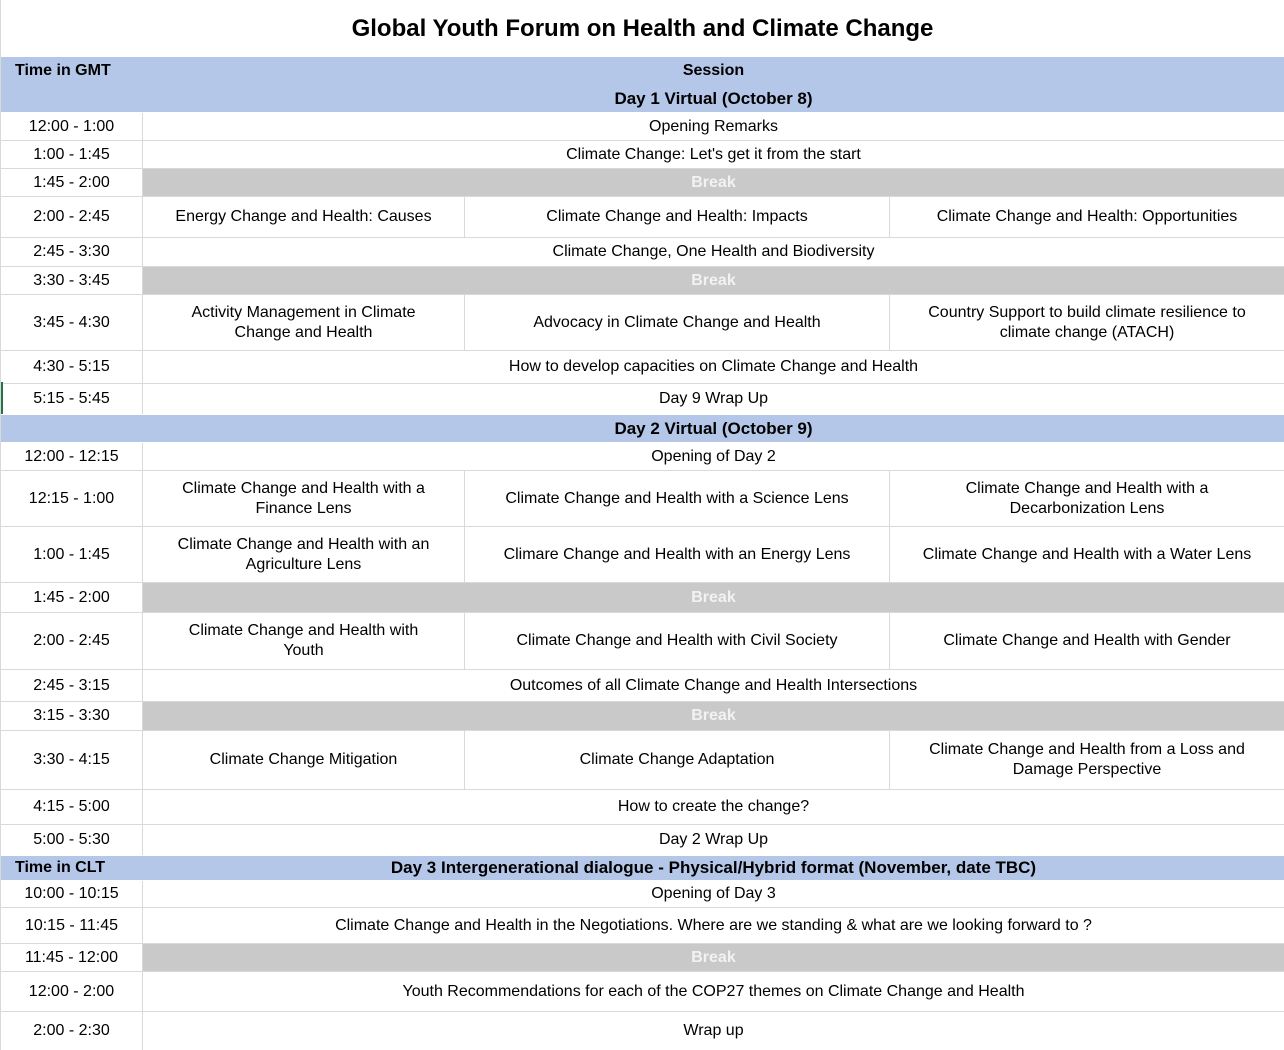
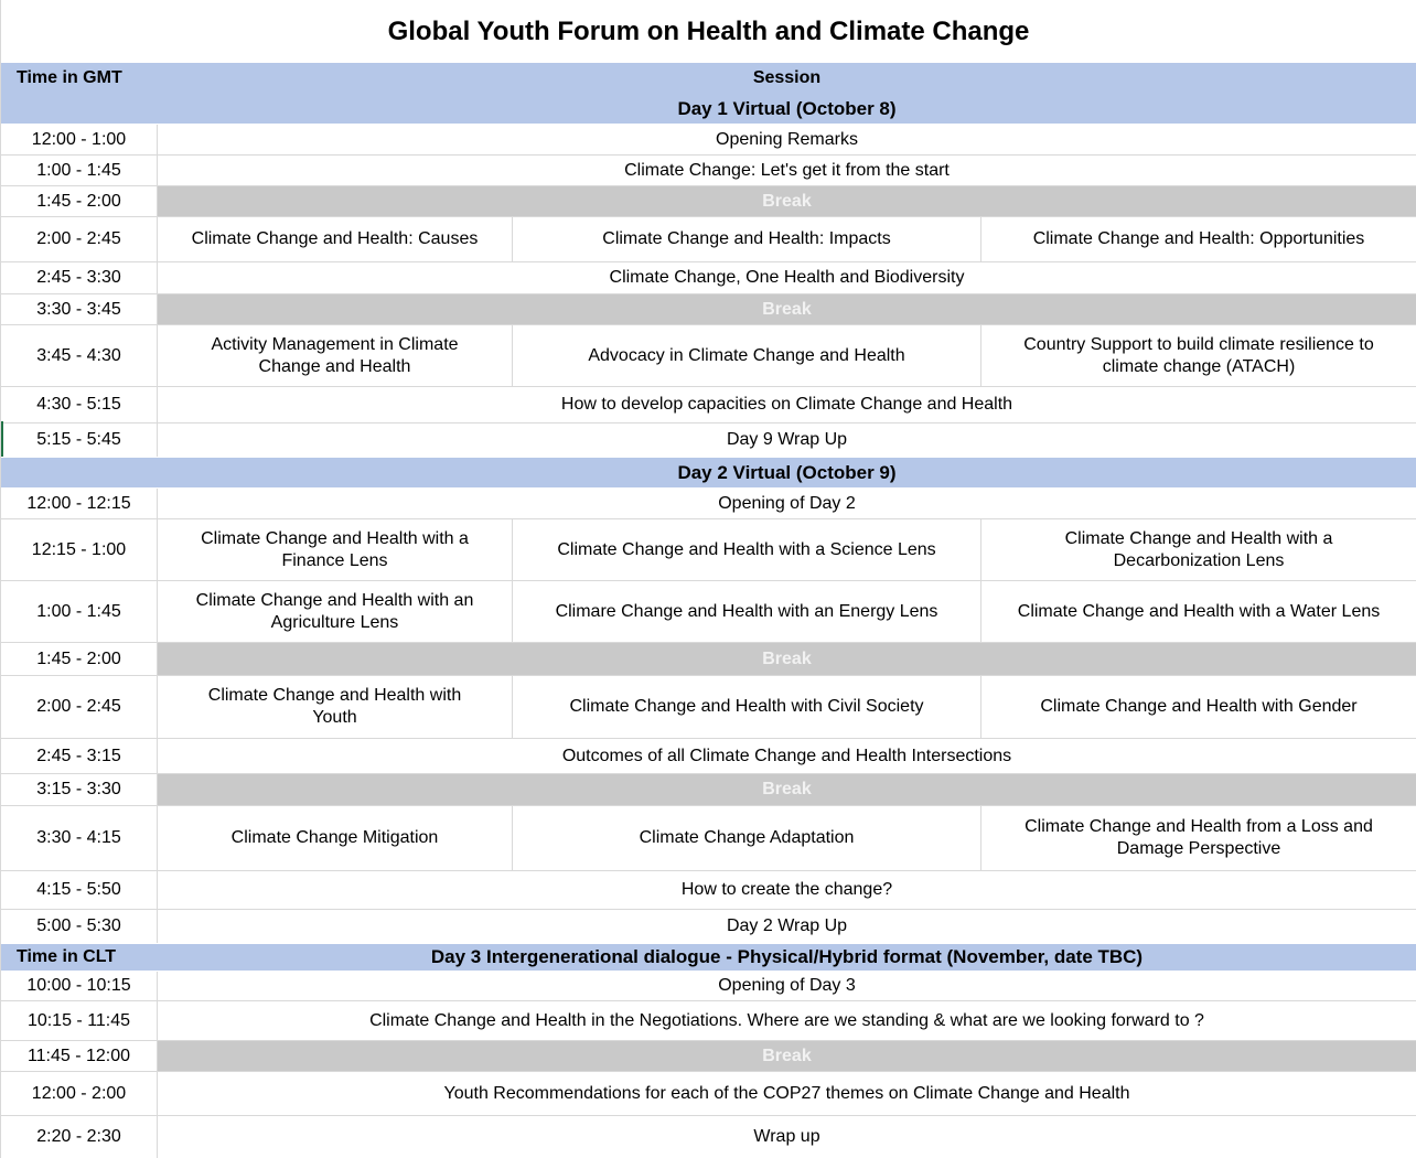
  Global Youth Forum on Health and Climate Change
  Time in GMT
  Session
  Day 1 Virtual (October 8)
  12:00 - 1:00
  Opening Remarks
  1:00 - 1:45
  Climate Change: Let's get it from the start
  1:45 - 2:00
  Break
  2:00 - 2:45
- Energy Change and Health: Causes
+ Climate Change and Health: Causes
  Climate Change and Health: Impacts
  Climate Change and Health: Opportunities
  2:45 - 3:30
  Climate Change, One Health and Biodiversity
  3:30 - 3:45
  Break
  3:45 - 4:30
  Activity Management in Climate
  Change and Health
  Advocacy in Climate Change and Health
  Country Support to build climate resilience to
  climate change (ATACH)
  4:30 - 5:15
  How to develop capacities on Climate Change and Health
  5:15 - 5:45
  Day 9 Wrap Up
  Day 2 Virtual (October 9)
  12:00 - 12:15
  Opening of Day 2
  12:15 - 1:00
  Climate Change and Health with a
  Finance Lens
  Climate Change and Health with a Science Lens
  Climate Change and Health with a
  Decarbonization Lens
  1:00 - 1:45
  Climate Change and Health with an
  Agriculture Lens
  Climare Change and Health with an Energy Lens
  Climate Change and Health with a Water Lens
  1:45 - 2:00
  Break
  2:00 - 2:45
  Climate Change and Health with
  Youth
  Climate Change and Health with Civil Society
  Climate Change and Health with Gender
  2:45 - 3:15
  Outcomes of all Climate Change and Health Intersections
  3:15 - 3:30
  Break
  3:30 - 4:15
  Climate Change Mitigation
  Climate Change Adaptation
  Climate Change and Health from a Loss and
  Damage Perspective
- 4:15 - 5:00
+ 4:15 - 5:50
  How to create the change?
  5:00 - 5:30
  Day 2 Wrap Up
  Time in CLT
  Day 3 Intergenerational dialogue - Physical/Hybrid format (November, date TBC)
  10:00 - 10:15
  Opening of Day 3
  10:15 - 11:45
  Climate Change and Health in the Negotiations. Where are we standing & what are we looking forward to ?
  11:45 - 12:00
  Break
  12:00 - 2:00
  Youth Recommendations for each of the COP27 themes on Climate Change and Health
- 2:00 - 2:30
+ 2:20 - 2:30
  Wrap up
